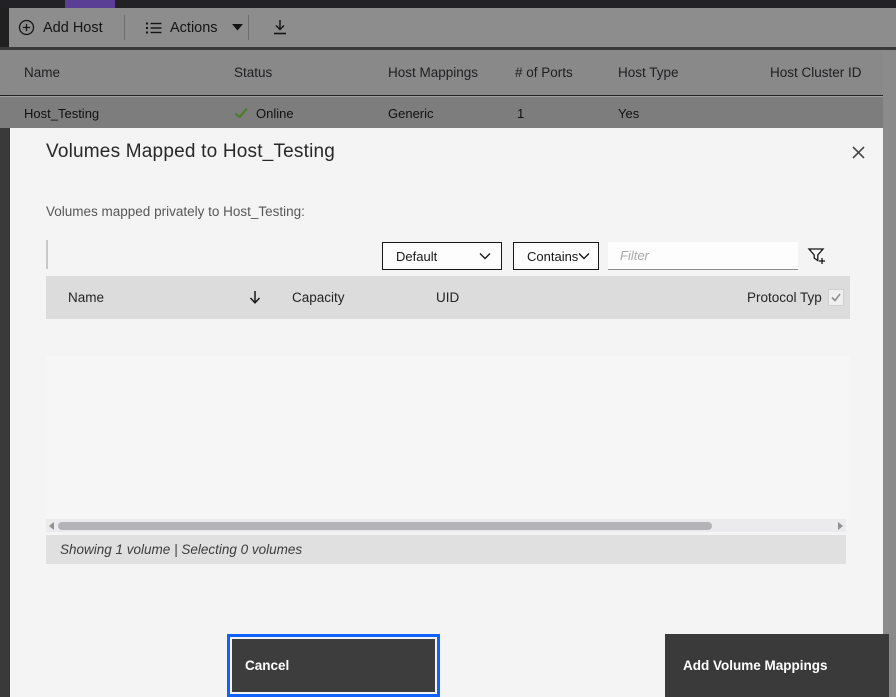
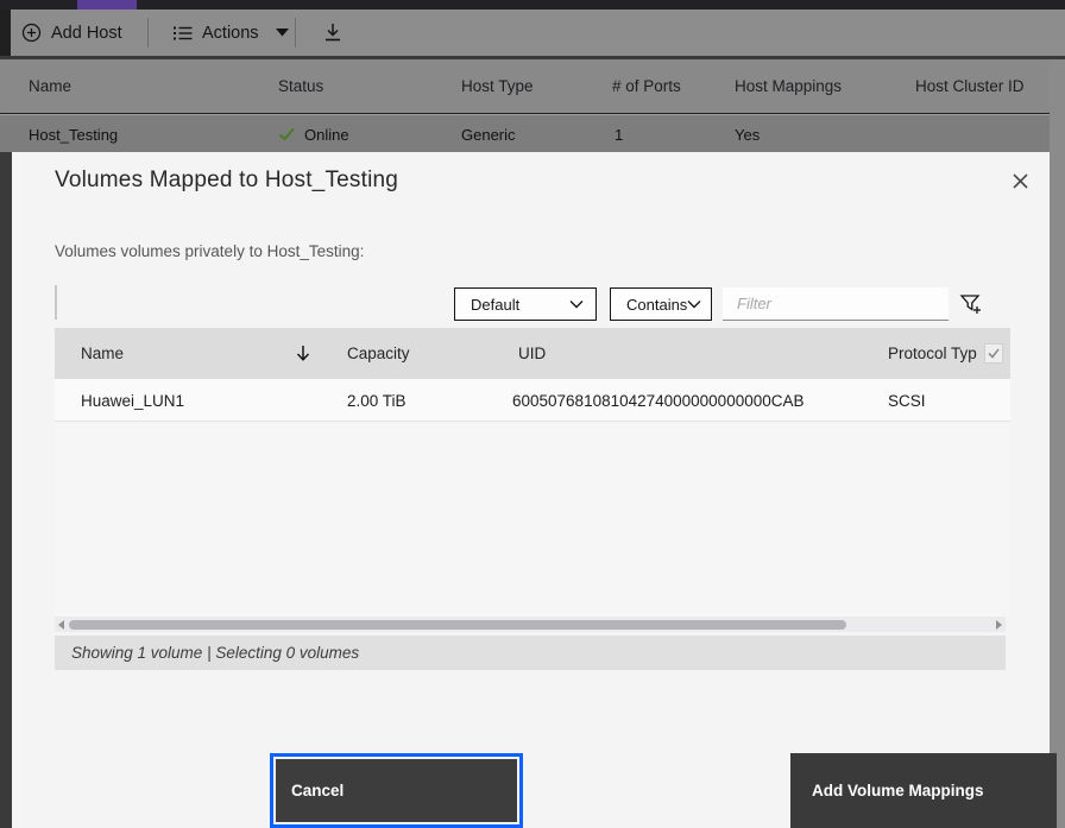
  Add Host
  Actions
  Name
  Status
- Host Mappings
+ Host Type
  # of Ports
- Host Type
+ Host Mappings
  Host Cluster ID
  Host_Testing
  Online
  Generic
  1
  Yes
  Volumes Mapped to Host_Testing
- Volumes mapped privately to Host_Testing:
+ Volumes volumes privately to Host_Testing:
  Default
  Contains
  Filter
  Name
  Capacity
  UID
  Protocol Typ
+ Huawei_LUN1
+ 2.00 TiB
+ 60050768108104274000000000000CAB
+ SCSI
  Showing 1 volume | Selecting 0 volumes
  Cancel
  Add Volume Mappings
